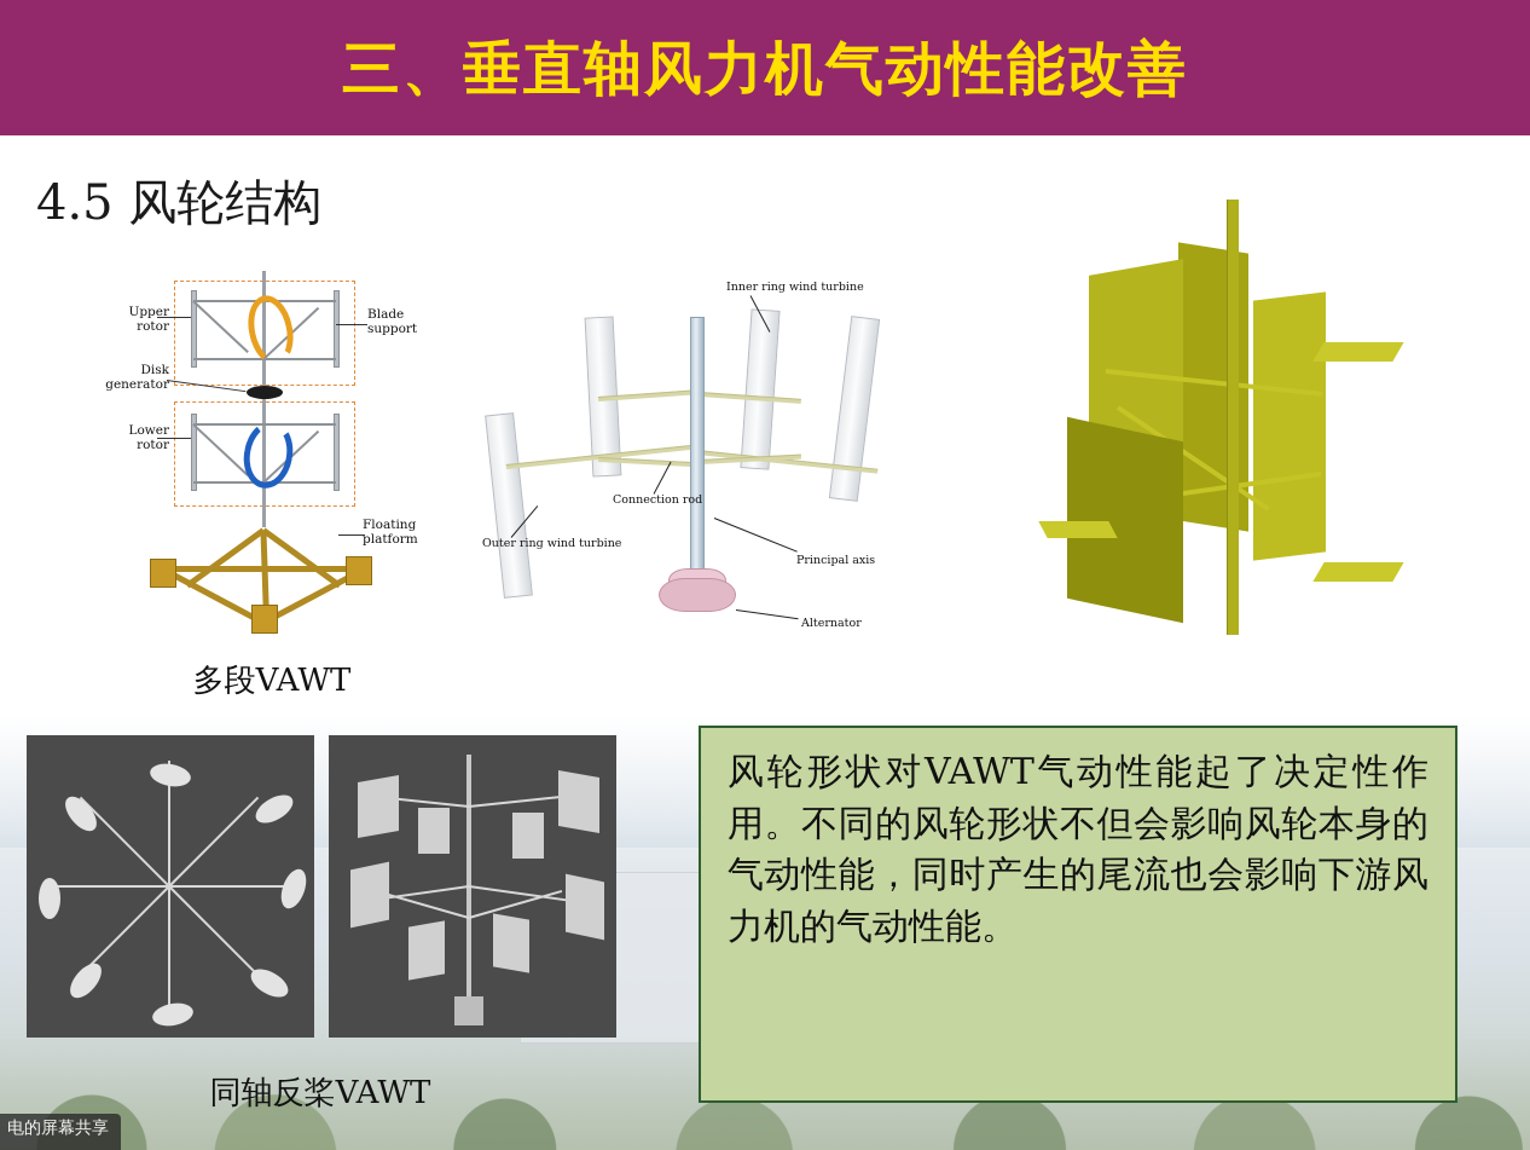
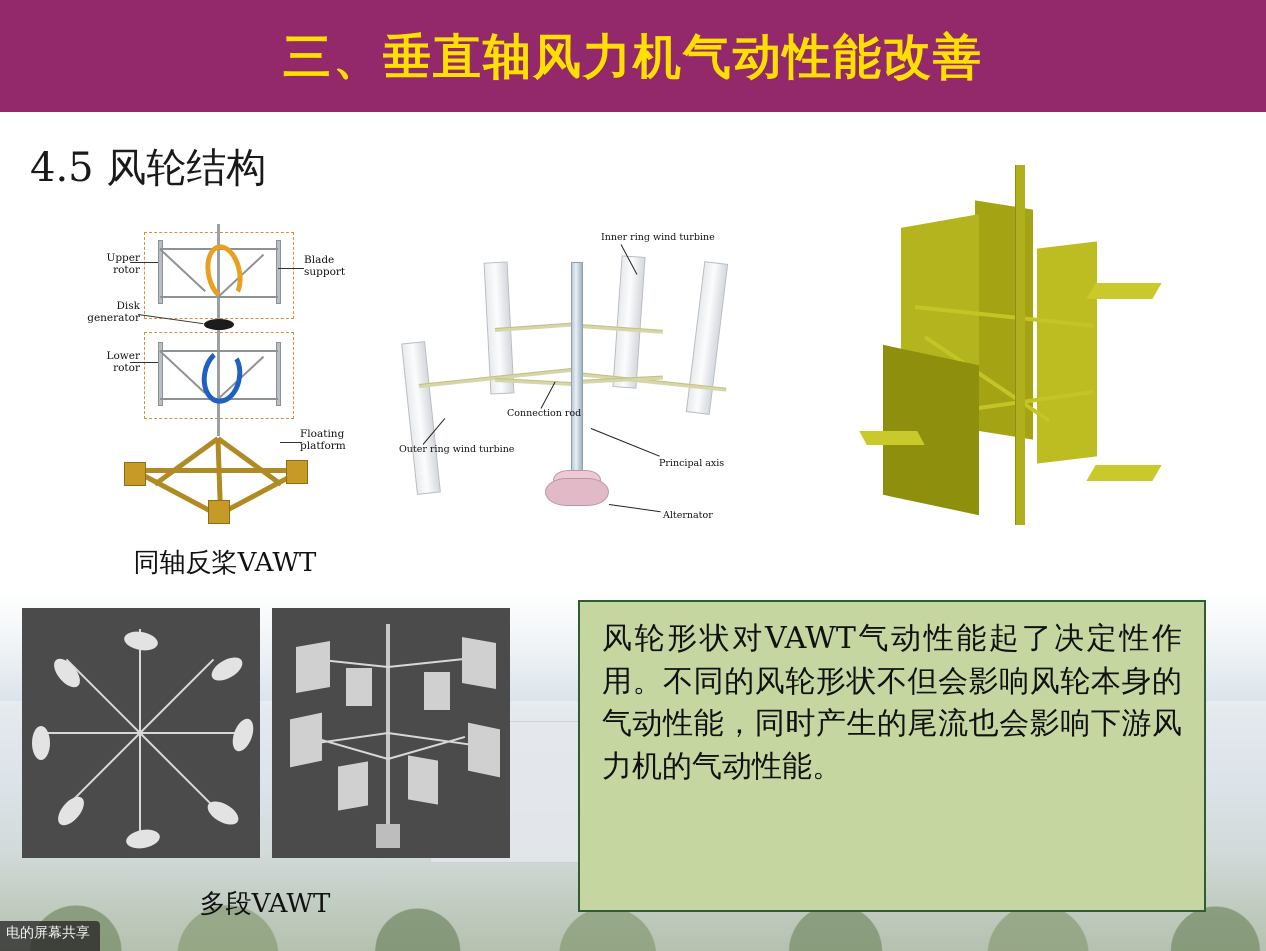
  三、垂直轴风力机气动性能改善
  4.5 风轮结构
  Upper
  rotor
  Disk
  generator
  Lower
  rotor
  Blade
  support
  Floating
  platform
- 多段VAWT
+ 同轴反桨VAWT
  Inner ring wind turbine
  Outer ring wind turbine
  Connection rod
  Principal axis
  Alternator
- 同轴反桨VAWT
+ 多段VAWT
  风轮形状对VAWT气动性能起了决定性作用。不同的风轮形状不但会影响风轮本身的气动性能，同时产生的尾流也会影响下游风力机的气动性能。
  电的屏幕共享
